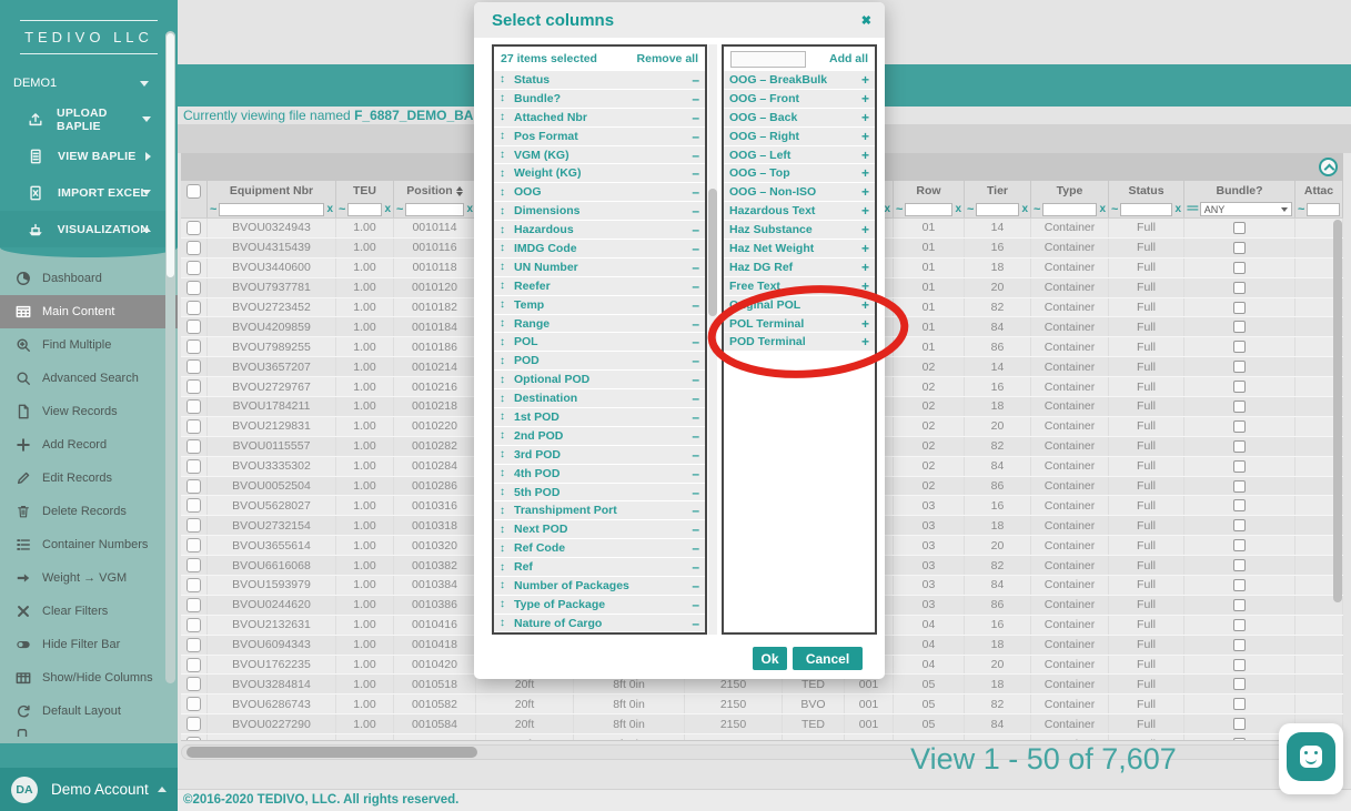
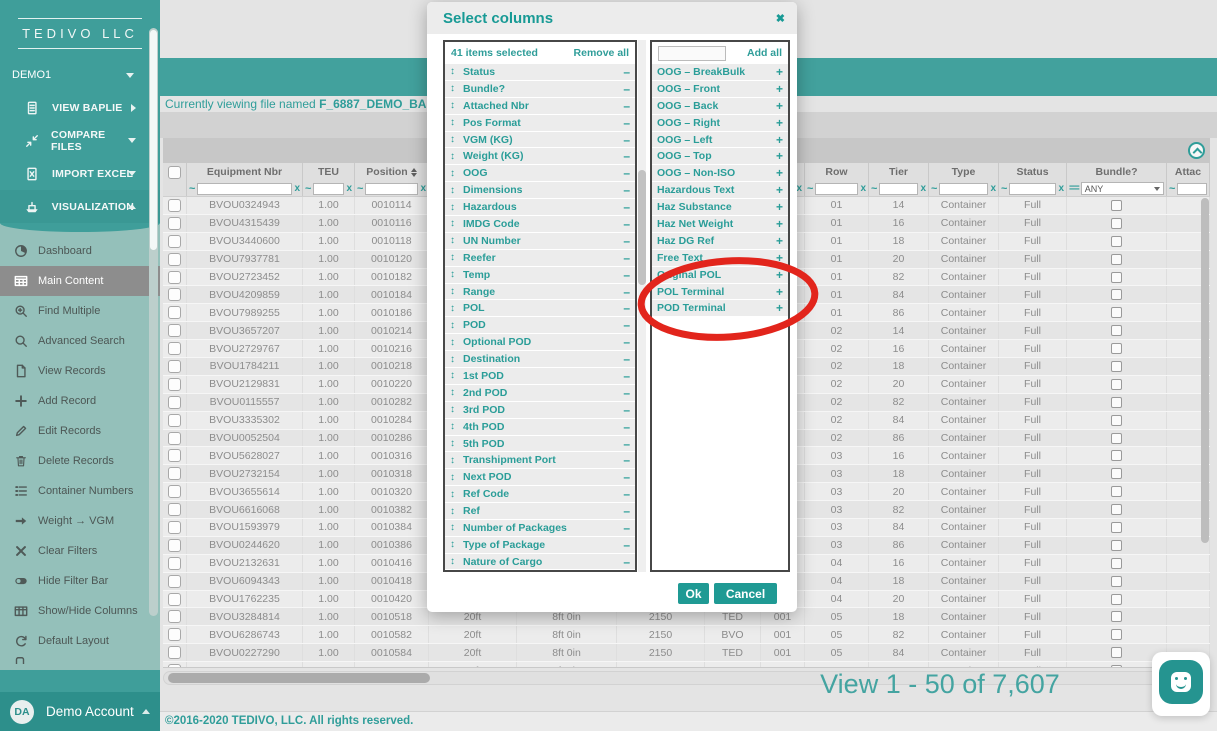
  TEDIVO LLC
  DEMO1
- UPLOAD BAPLIE
  VIEW BAPLIE
+ COMPARE FILES
  IMPORT EXCEL
  VISUALIZATION
  Dashboard
  Main Content
  Find Multiple
  Advanced Search
  View Records
  Add Record
  Edit Records
  Delete Records
  Container Numbers
  Weight → VGM
  Clear Filters
  Hide Filter Bar
  Show/Hide Columns
  Default Layout
  DA
  Demo Account
  Currently viewing file named F_6887_DEMO_BA
  Equipment Nbr
  TEU
  Position
  Row
  Tier
  Type
  Status
  Bundle?
  Attac
  ~
  x
  ~
  x
  ~
  x
  x
  ~
  x
  ~
  x
  ~
  x
  ~
  x
  ==
  ANY
  ~
  BVOU0324943
  1.00
  0010114
  01
  14
  Container
  Full
  BVOU4315439
  1.00
  0010116
  01
  16
  Container
  Full
  BVOU3440600
  1.00
  0010118
  01
  18
  Container
  Full
  BVOU7937781
  1.00
  0010120
  01
  20
  Container
  Full
  BVOU2723452
  1.00
  0010182
  01
  82
  Container
  Full
  BVOU4209859
  1.00
  0010184
  01
  84
  Container
  Full
  BVOU7989255
  1.00
  0010186
  01
  86
  Container
  Full
  BVOU3657207
  1.00
  0010214
  02
  14
  Container
  Full
  BVOU2729767
  1.00
  0010216
  02
  16
  Container
  Full
  BVOU1784211
  1.00
  0010218
  02
  18
  Container
  Full
  BVOU2129831
  1.00
  0010220
  02
  20
  Container
  Full
  BVOU0115557
  1.00
  0010282
  02
  82
  Container
  Full
  BVOU3335302
  1.00
  0010284
  02
  84
  Container
  Full
  BVOU0052504
  1.00
  0010286
  02
  86
  Container
  Full
  BVOU5628027
  1.00
  0010316
  03
  16
  Container
  Full
  BVOU2732154
  1.00
  0010318
  03
  18
  Container
  Full
  BVOU3655614
  1.00
  0010320
  03
  20
  Container
  Full
  BVOU6616068
  1.00
  0010382
  03
  82
  Container
  Full
  BVOU1593979
  1.00
  0010384
  03
  84
  Container
  Full
  BVOU0244620
  1.00
  0010386
  03
  86
  Container
  Full
  BVOU2132631
  1.00
  0010416
  04
  16
  Container
  Full
  BVOU6094343
  1.00
  0010418
  04
  18
  Container
  Full
  BVOU1762235
  1.00
  0010420
  04
  20
  Container
  Full
  BVOU3284814
  1.00
  0010518
  20ft
  8ft 0in
  2150
  TED
  001
  05
  18
  Container
  Full
  BVOU6286743
  1.00
  0010582
  20ft
  8ft 0in
  2150
  BVO
  001
  05
  82
  Container
  Full
  BVOU0227290
  1.00
  0010584
  20ft
  8ft 0in
  2150
  TED
  001
  05
  84
  Container
  Full
  View 1 - 50 of 7,607
  ©2016-2020 TEDIVO, LLC. All rights reserved.
  Select columns
  ✖
- 27 items selected
+ 41 items selected
  Remove all
  ↕
  Status
  –
  ↕
  Bundle?
  –
  ↕
  Attached Nbr
  –
  ↕
  Pos Format
  –
  ↕
  VGM (KG)
  –
  ↕
  Weight (KG)
  –
  ↕
  OOG
  –
  ↕
  Dimensions
  –
  ↕
  Hazardous
  –
  ↕
  IMDG Code
  –
  ↕
  UN Number
  –
  ↕
  Reefer
  –
  ↕
  Temp
  –
  ↕
  Range
  –
  ↕
  POL
  –
  ↕
  POD
  –
  ↕
  Optional POD
  –
  ↕
  Destination
  –
  ↕
  1st POD
  –
  ↕
  2nd POD
  –
  ↕
  3rd POD
  –
  ↕
  4th POD
  –
  ↕
  5th POD
  –
  ↕
  Transhipment Port
  –
  ↕
  Next POD
  –
  ↕
  Ref Code
  –
  ↕
  Ref
  –
  ↕
  Number of Packages
  –
  ↕
  Type of Package
  –
  ↕
  Nature of Cargo
  –
  Add all
  OOG – BreakBulk
  +
  OOG – Front
  +
  OOG – Back
  +
  OOG – Right
  +
  OOG – Left
  +
  OOG – Top
  +
  OOG – Non-ISO
  +
  Hazardous Text
  +
  Haz Substance
  +
  Haz Net Weight
  +
  Haz DG Ref
  +
  Free Text
  +
  +
  POL Terminal
  +
  POD Terminal
  +
  Ok
  Cancel
